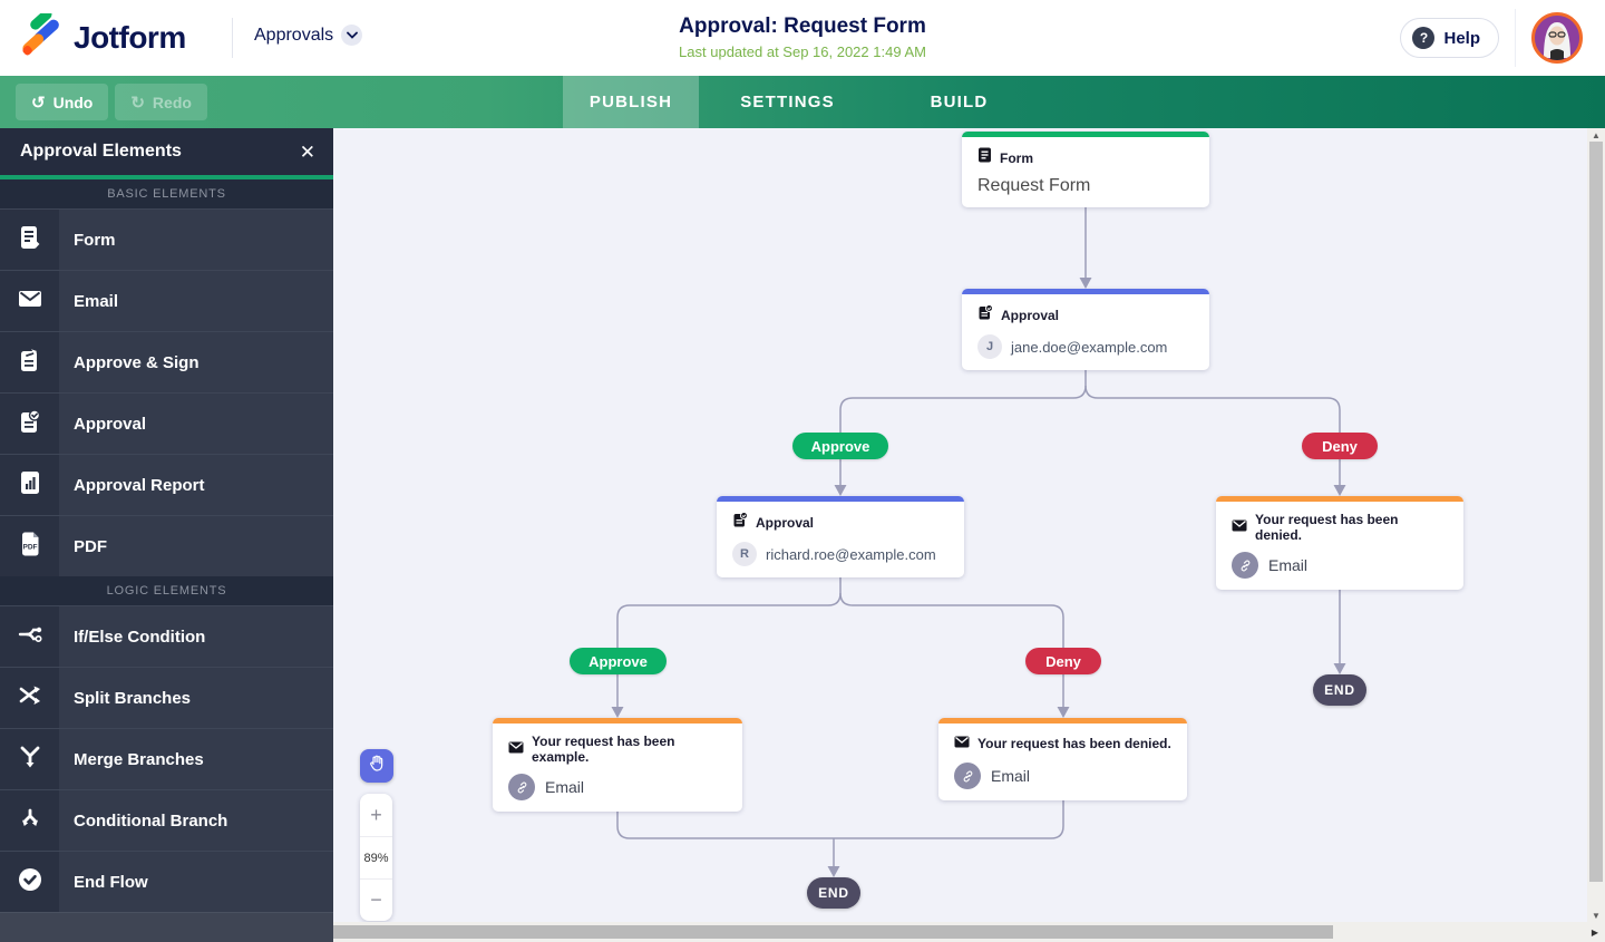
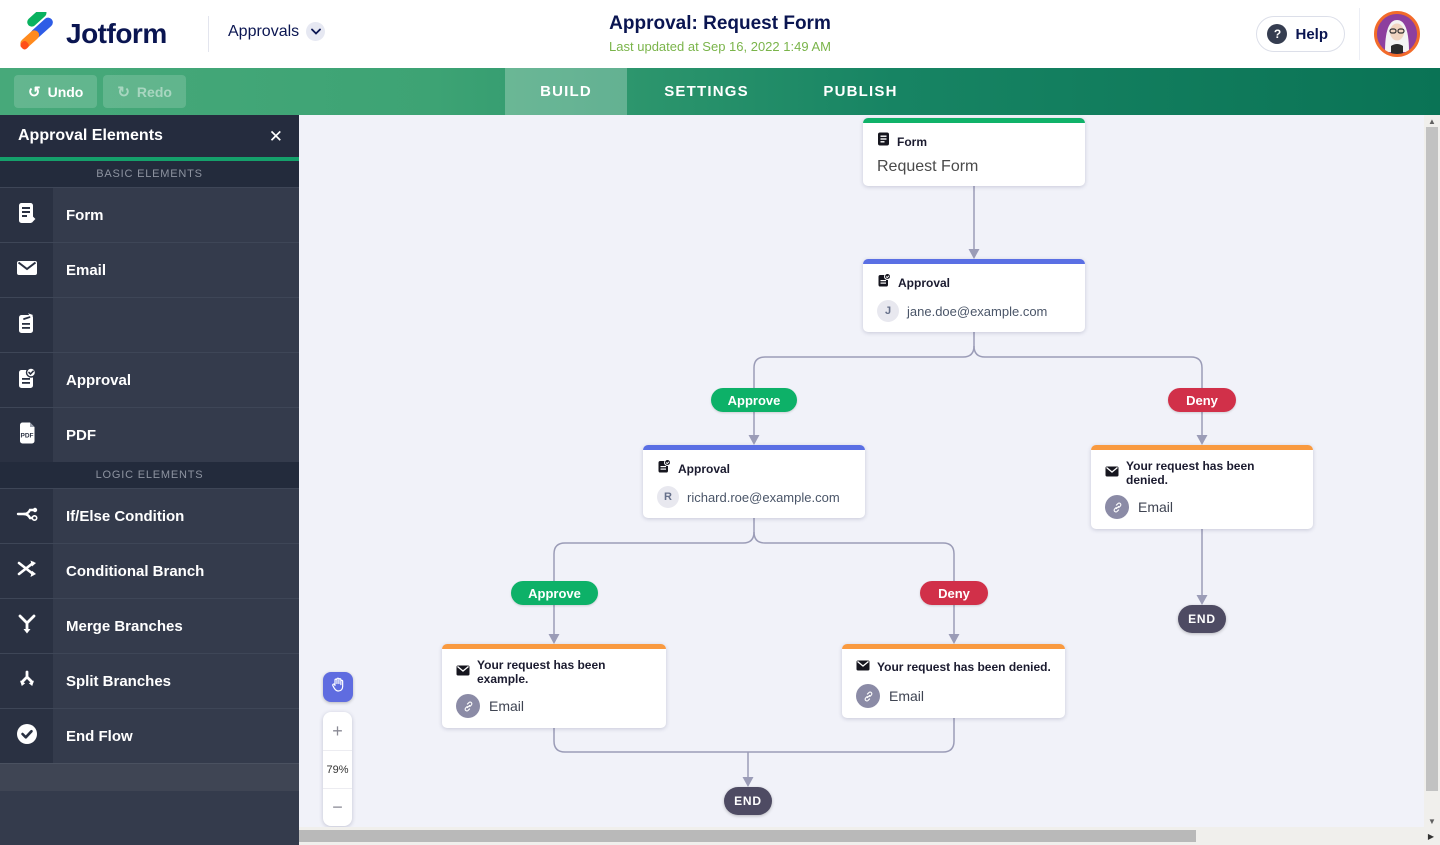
  Jotform
  Approvals
  Approval: Request Form
  Last updated at Sep 16, 2022 1:49 AM
  ?
  Help
  ↺
  Undo
  ↻
  Redo
- PUBLISH
+ BUILD
  SETTINGS
- BUILD
+ PUBLISH
  Approval Elements
  ✕
  BASIC ELEMENTS
  Form
  Email
- Approve & Sign
  Approval
- Approval Report
  PDF
  LOGIC ELEMENTS
  If/Else Condition
- Split Branches
+ Conditional Branch
  Merge Branches
- Conditional Branch
+ Split Branches
  End Flow
  Form
  Request Form
  Approval
  J
  jane.doe@example.com
  Approve
  Deny
  Approval
  R
  richard.roe@example.com
  Your request has been denied.
  Email
  END
  Approve
  Deny
  Your request has been example.
  Email
  Your request has been denied.
  Email
  END
  +
- 89%
+ 79%
  −
  ▲
  ▼
  ▶
